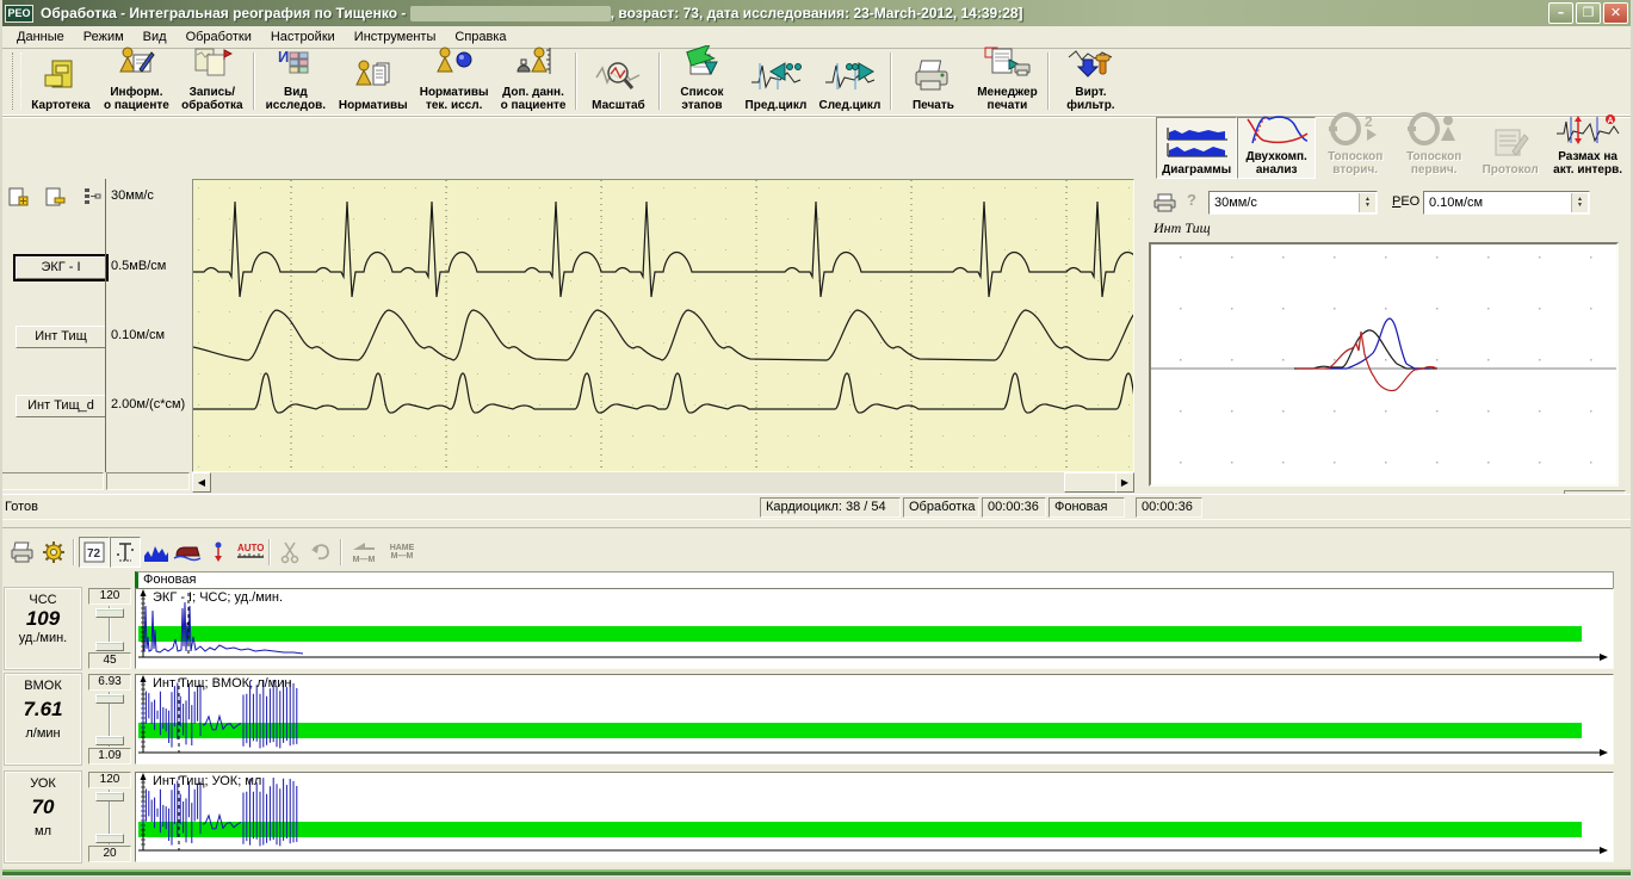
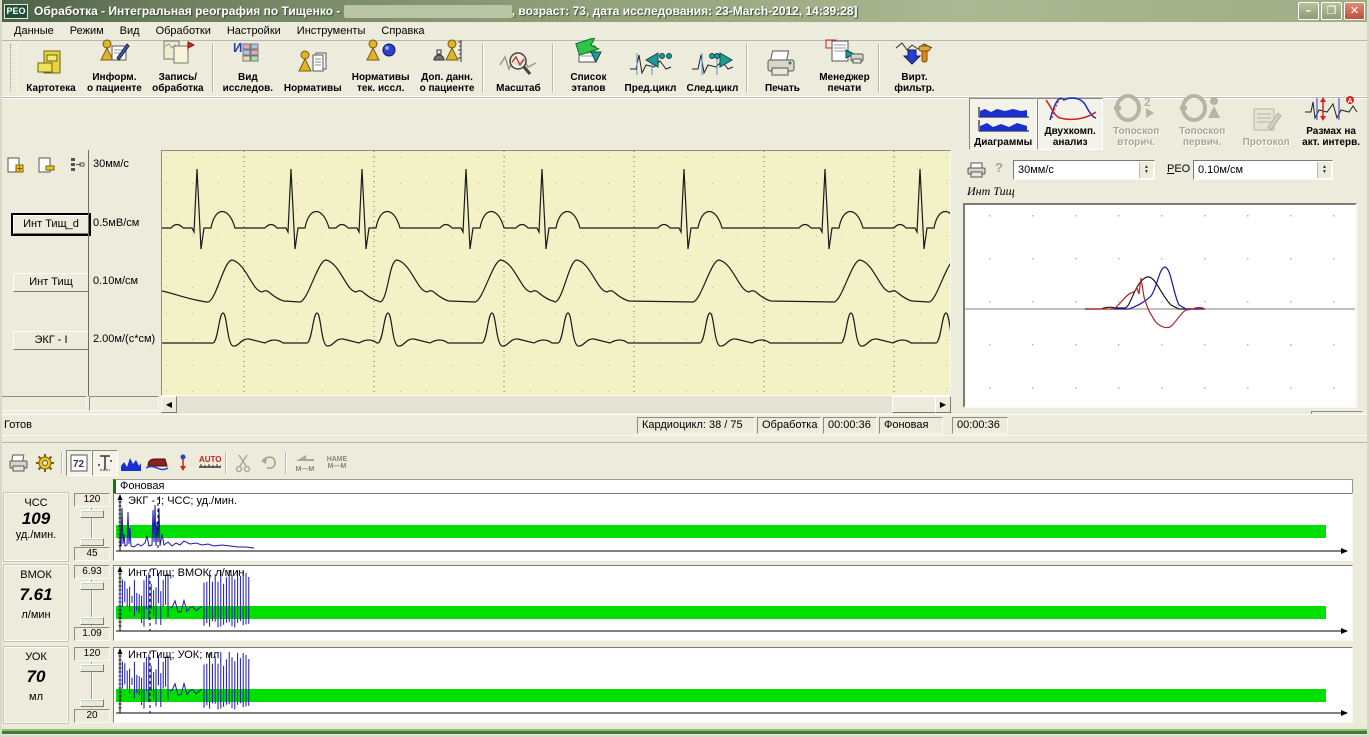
  РЕО
  Обработка - Интегральная реография по Тищенко - , возраст: 73, дата исследования: 23-March-2012, 14:39:28]
  –
  ❐
  ✕
  Данные
  Режим
  Вид
  Обработки
  Настройки
  Инструменты
  Справка
  Картотека
  Информ.
  о пациенте
  Запись/
  обработка
  И
  Вид
  исследов.
  Нормативы
  Нормативы
  тек. иссл.
  Доп. данн.
  о пациенте
  Масштаб
  Список
  этапов
  Пред.цикл
  След.цикл
  Печать
  Менеджер
  печати
  Вирт.
  фильтр.
  Диаграммы
  Двухкомп.
  анализ
  2
  Топоскоп
  вторич.
  Топоскоп
  первич.
  Протокол
  Размах на
  акт. интерв.
- ЭКГ - I
+ Инт Тищ_d
  Инт Тищ
- Инт Тищ_d
+ ЭКГ - I
  30мм/с
  0.5мВ/см
  0.10м/см
  2.00м/(с*см)
  ◀
  ▶
  ?
  30мм/с
  РЕО
  0.10м/см
  Инт Тищ
  Готов
- Кардиоцикл: 38 / 54
+ Кардиоцикл: 38 / 75
  Обработка
  00:00:36
  Фоновая
  00:00:36
  72
  AUTO
  Фоновая
  ЧСС
  109
  уд./мин.
  120
  45
  ЭКГ - I; ЧСС; уд./мин.
  ВМОК
  7.61
  л/мин
  6.93
  1.09
  Инт Тищ; ВМОК; л/мин
  УОК
  70
  мл
  120
  20
  Инт Тищ; УОК; мл
